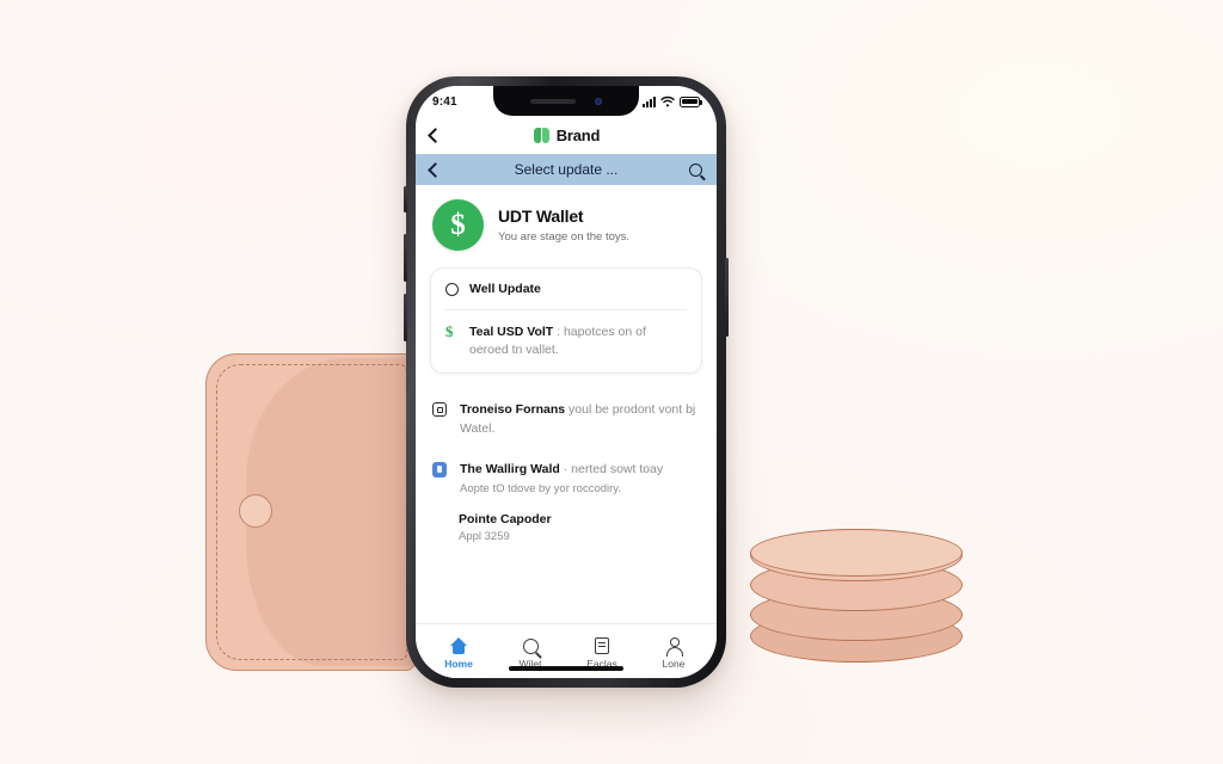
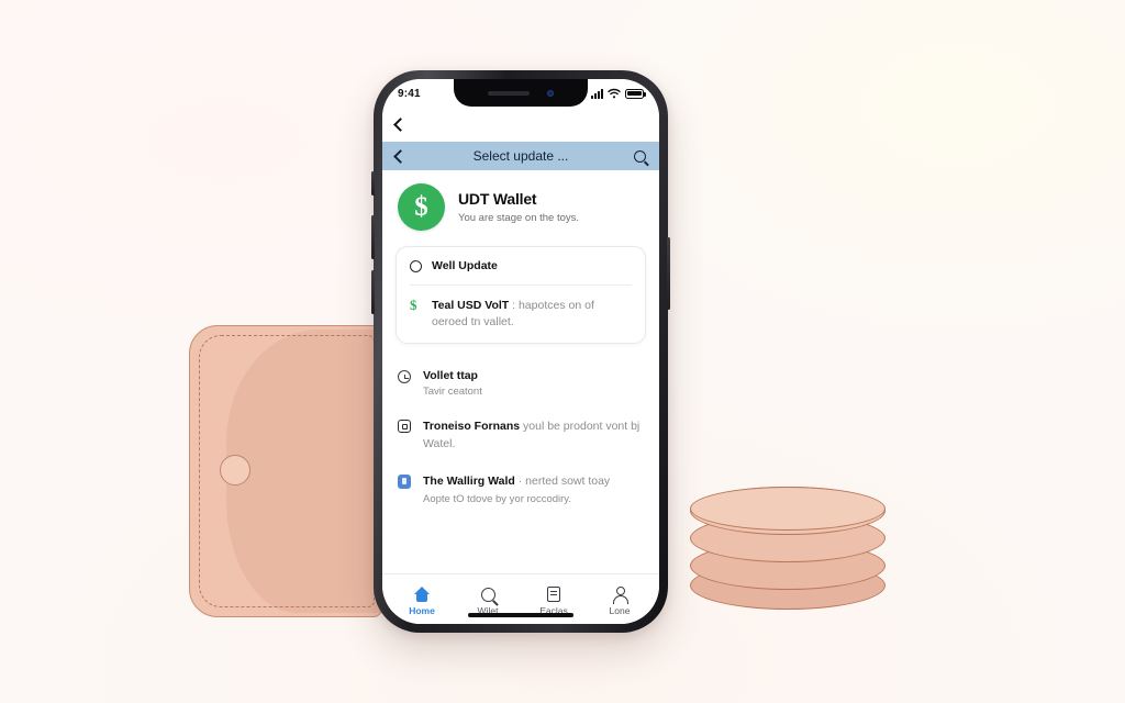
  9:41
- Brand
  Select update ...
  $
  UDT Wallet
  You are stage on the toys.
  Well Update
  $
  Teal USD VolT : hapotces on of oeroed tn vallet.
+ Vollet ttap
+ Tavir ceatont
  Troneiso Fornans youl be prodont vont bj Watel.
  The Wallirg Wald · nerted sowt toay
  Aopte tO tdove by yor roccodiry.
- Pointe Capoder
- Appl 3259
  Home
  Wilet
  Eaclas
  Lone
